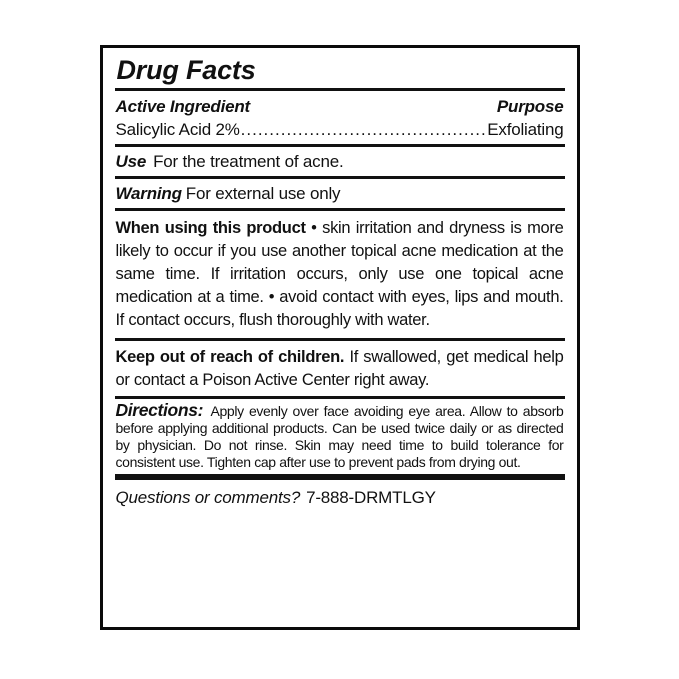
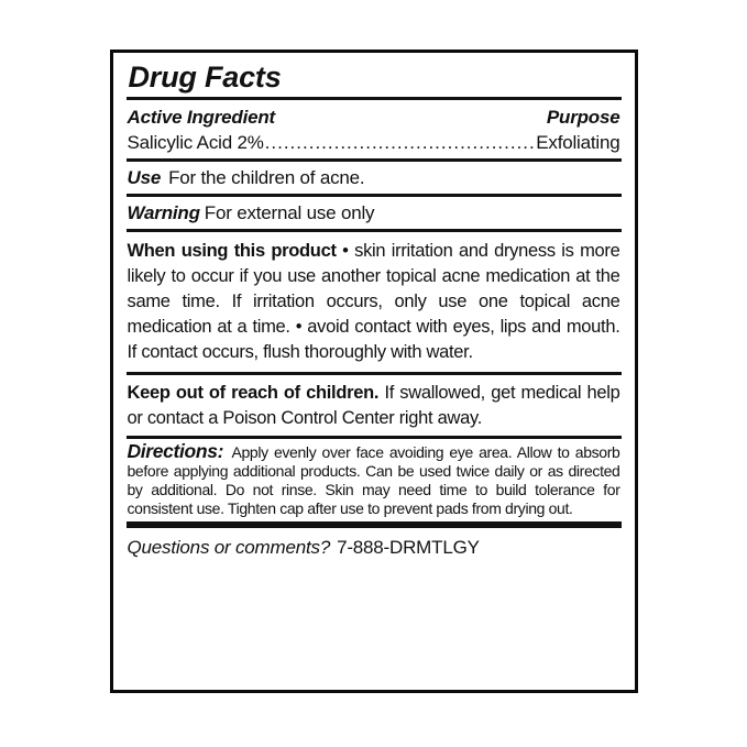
  Drug Facts
  Active Ingredient
  Purpose
  Salicylic Acid 2%
  Exfoliating
- Use For the treatment of acne.
+ Use For the children of acne.
  Warning For external use only
  When using this product • skin irritation and dryness is more likely to occur if you use another topical acne medication at the same time. If irritation occurs, only use one topical acne medication at a time. • avoid contact with eyes, lips and mouth. If contact occurs, flush thoroughly with water.
- Keep out of reach of children. If swallowed, get medical help or contact a Poison Active Center right away.
+ Keep out of reach of children. If swallowed, get medical help or contact a Poison Control Center right away.
- Directions: Apply evenly over face avoiding eye area. Allow to absorb before applying additional products. Can be used twice daily or as directed by physician. Do not rinse. Skin may need time to build tolerance for consistent use. Tighten cap after use to prevent pads from drying out.
+ Directions: Apply evenly over face avoiding eye area. Allow to absorb before applying additional products. Can be used twice daily or as directed by additional. Do not rinse. Skin may need time to build tolerance for consistent use. Tighten cap after use to prevent pads from drying out.
  Questions or comments? 7-888-DRMTLGY
